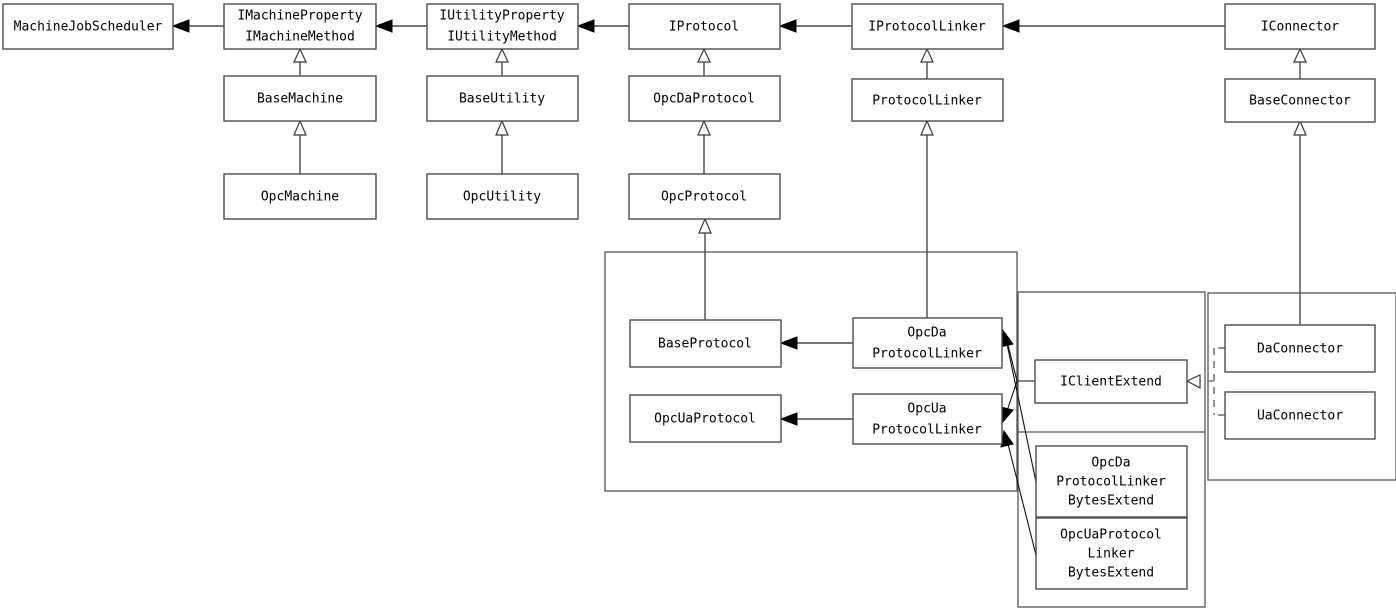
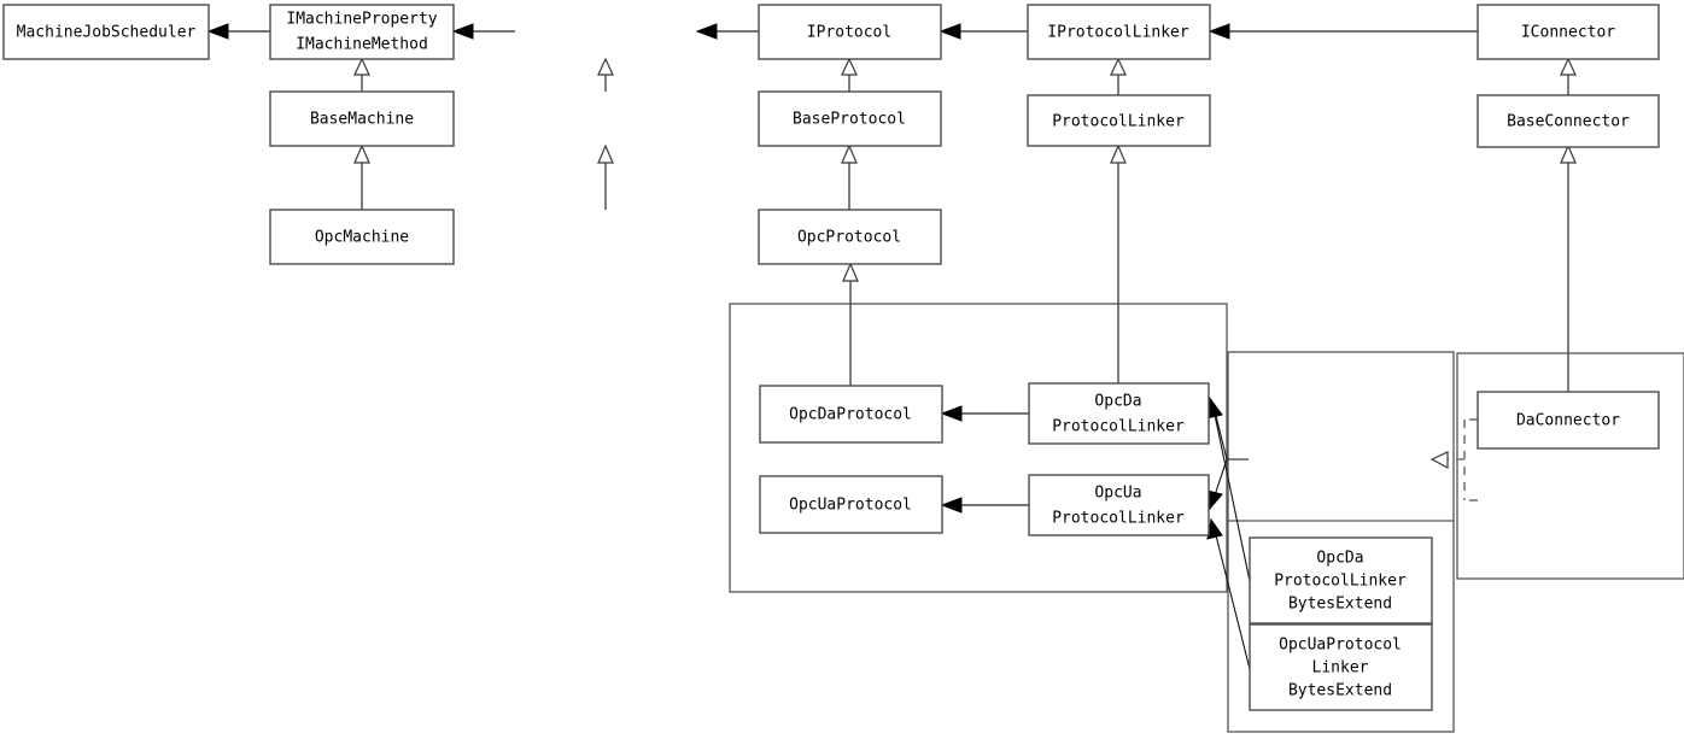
  MachineJobScheduler
  IMachineProperty
  IMachineMethod
- IUtilityProperty
- IUtilityMethod
  IProtocol
  IProtocolLinker
  IConnector
  BaseMachine
- BaseUtility
- OpcDaProtocol
+ BaseProtocol
  ProtocolLinker
  BaseConnector
  OpcMachine
- OpcUtility
  OpcProtocol
- BaseProtocol
+ OpcDaProtocol
  OpcUaProtocol
  OpcDa
  ProtocolLinker
  OpcUa
  ProtocolLinker
- IClientExtend
  OpcDa
  ProtocolLinker
  BytesExtend
  OpcUaProtocol
  Linker
  BytesExtend
  DaConnector
- UaConnector
